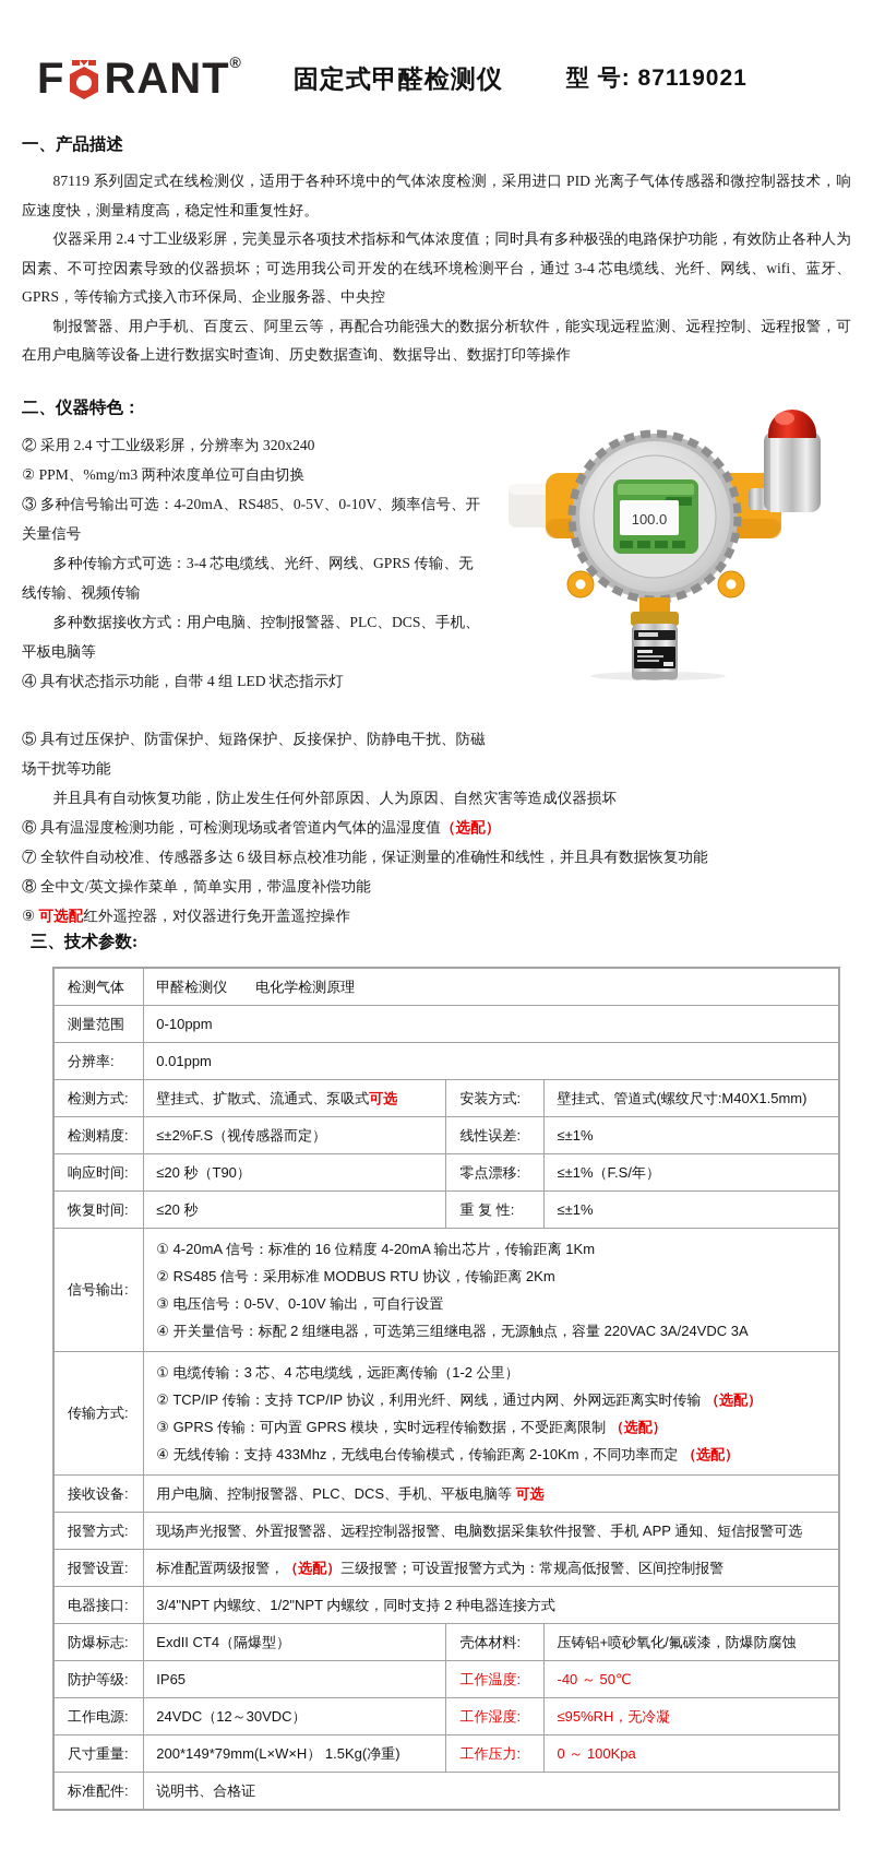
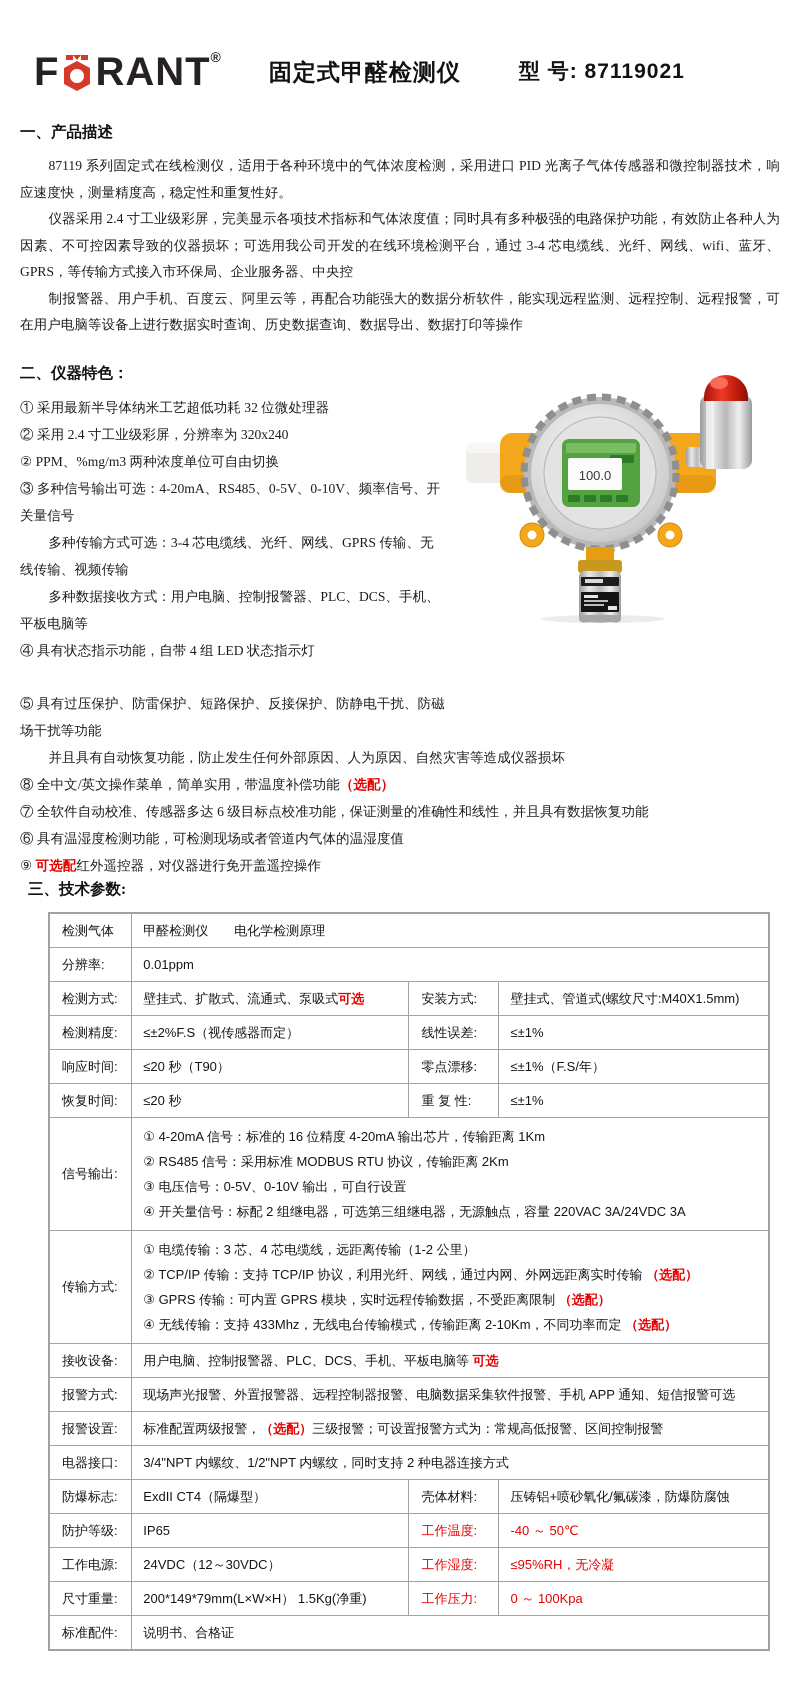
  F
  RANT
  ®
  固定式甲醛检测仪
  型 号: 87119021
  一、产品描述
  87119 系列固定式在线检测仪，适用于各种环境中的气体浓度检测，采用进口 PID 光离子气体传感器和微控制器技术，响应速度快，测量精度高，稳定性和重复性好。
  仪器采用 2.4 寸工业级彩屏，完美显示各项技术指标和气体浓度值；同时具有多种极强的电路保护功能，有效防止各种人为因素、不可控因素导致的仪器损坏；可选用我公司开发的在线环境检测平台，通过 3-4 芯电缆线、光纤、网线、wifi、蓝牙、GPRS，等传输方式接入市环保局、企业服务器、中央控
  制报警器、用户手机、百度云、阿里云等，再配合功能强大的数据分析软件，能实现远程监测、远程控制、远程报警，可在用户电脑等设备上进行数据实时查询、历史数据查询、数据导出、数据打印等操作
  二、仪器特色：
+ ① 采用最新半导体纳米工艺超低功耗 32 位微处理器
  ② 采用 2.4 寸工业级彩屏，分辨率为 320x240
  ② PPM、%mg/m3 两种浓度单位可自由切换
  ③ 多种信号输出可选：4-20mA、RS485、0-5V、0-10V、频率信号、开关量信号
  多种传输方式可选：3-4 芯电缆线、光纤、网线、GPRS 传输、无线传输、视频传输
  多种数据接收方式：用户电脑、控制报警器、PLC、DCS、手机、平板电脑等
  ④ 具有状态指示功能，自带 4 组 LED 状态指示灯
  ⑤ 具有过压保护、防雷保护、短路保护、反接保护、防静电干扰、防磁场干扰等功能
  并且具有自动恢复功能，防止发生任何外部原因、人为原因、自然灾害等造成仪器损坏
- ⑥ 具有温湿度检测功能，可检测现场或者管道内气体的温湿度值（选配）
+ ⑧ 全中文/英文操作菜单，简单实用，带温度补偿功能（选配）
  ⑦ 全软件自动校准、传感器多达 6 级目标点校准功能，保证测量的准确性和线性，并且具有数据恢复功能
- ⑧ 全中文/英文操作菜单，简单实用，带温度补偿功能
+ ⑥ 具有温湿度检测功能，可检测现场或者管道内气体的温湿度值
  ⑨ 可选配红外遥控器，对仪器进行免开盖遥控操作
  100.0
  三、技术参数:
  检测气体	甲醛检测仪 电化学检测原理
- 测量范围	0-10ppm
  分辨率:	0.01ppm
  检测方式:	壁挂式、扩散式、流通式、泵吸式可选	安装方式:	壁挂式、管道式(螺纹尺寸:M40X1.5mm)
  检测精度:	≤±2%F.S（视传感器而定）	线性误差:	≤±1%
  响应时间:	≤20 秒（T90）	零点漂移:	≤±1%（F.S/年）
  恢复时间:	≤20 秒	重 复 性:	≤±1%
  信号输出:	① 4-20mA 信号：标准的 16 位精度 4-20mA 输出芯片，传输距离 1Km② RS485 信号：采用标准 MODBUS RTU 协议，传输距离 2Km③ 电压信号：0-5V、0-10V 输出，可自行设置④ 开关量信号：标配 2 组继电器，可选第三组继电器，无源触点，容量 220VAC 3A/24VDC 3A
  传输方式:	① 电缆传输：3 芯、4 芯电缆线，远距离传输（1-2 公里）② TCP/IP 传输：支持 TCP/IP 协议，利用光纤、网线，通过内网、外网远距离实时传输 （选配）③ GPRS 传输：可内置 GPRS 模块，实时远程传输数据，不受距离限制 （选配）④ 无线传输：支持 433Mhz，无线电台传输模式，传输距离 2-10Km，不同功率而定 （选配）
  接收设备:	用户电脑、控制报警器、PLC、DCS、手机、平板电脑等 可选
  报警方式:	现场声光报警、外置报警器、远程控制器报警、电脑数据采集软件报警、手机 APP 通知、短信报警可选
  报警设置:	标准配置两级报警，（选配）三级报警；可设置报警方式为：常规高低报警、区间控制报警
  电器接口:	3/4"NPT 内螺纹、1/2"NPT 内螺纹，同时支持 2 种电器连接方式
  防爆标志:	ExdII CT4（隔爆型）	壳体材料:	压铸铝+喷砂氧化/氟碳漆，防爆防腐蚀
  防护等级:	IP65	工作温度:	-40 ～ 50℃
  工作电源:	24VDC（12～30VDC）	工作湿度:	≤95%RH，无冷凝
  尺寸重量:	200*149*79mm(L×W×H） 1.5Kg(净重)	工作压力:	0 ～ 100Kpa
  标准配件:	说明书、合格证
